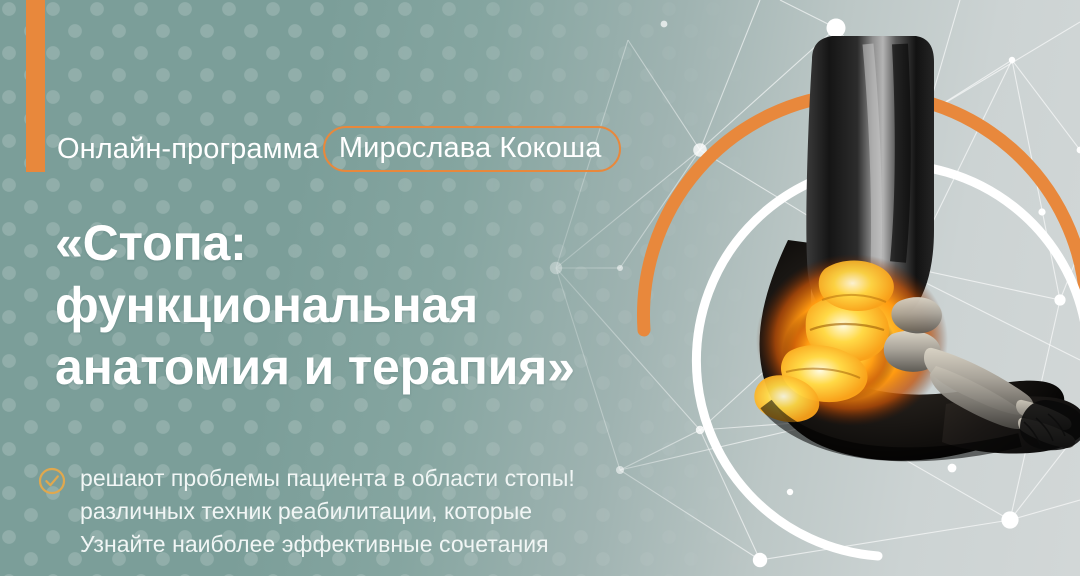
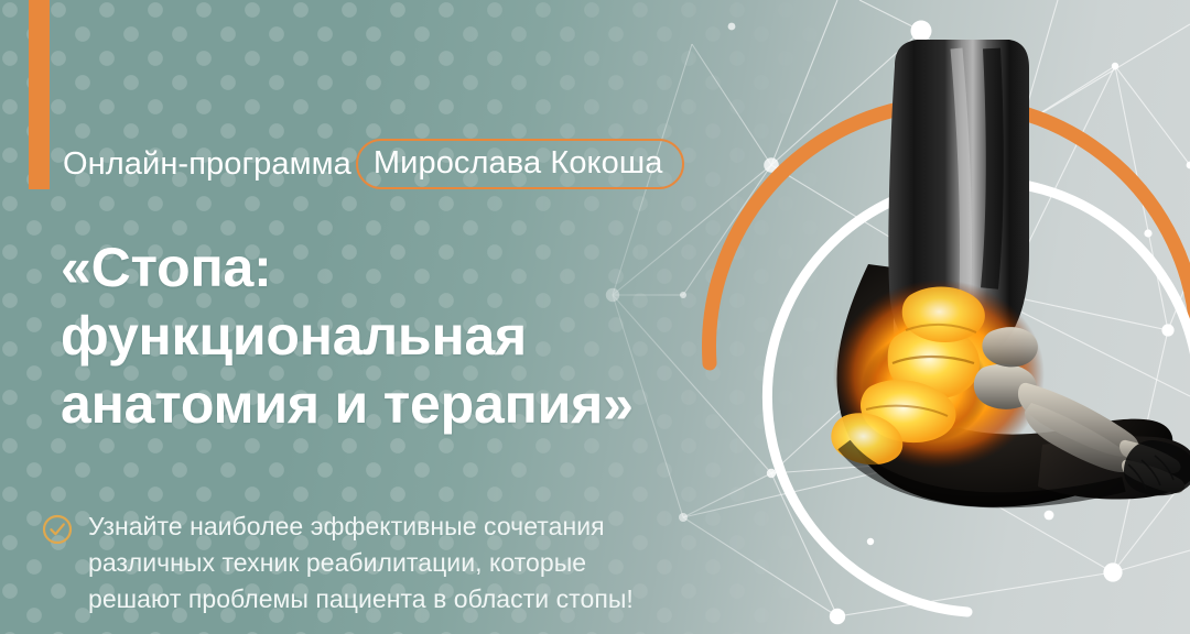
  Онлайн-программа
  Мирослава Кокоша
  «Стопа:
  функциональная
  анатомия и терапия»
- решают проблемы пациента в области стопы!
+ Узнайте наиболее эффективные сочетания
  различных техник реабилитации, которые
- Узнайте наиболее эффективные сочетания
+ решают проблемы пациента в области стопы!
